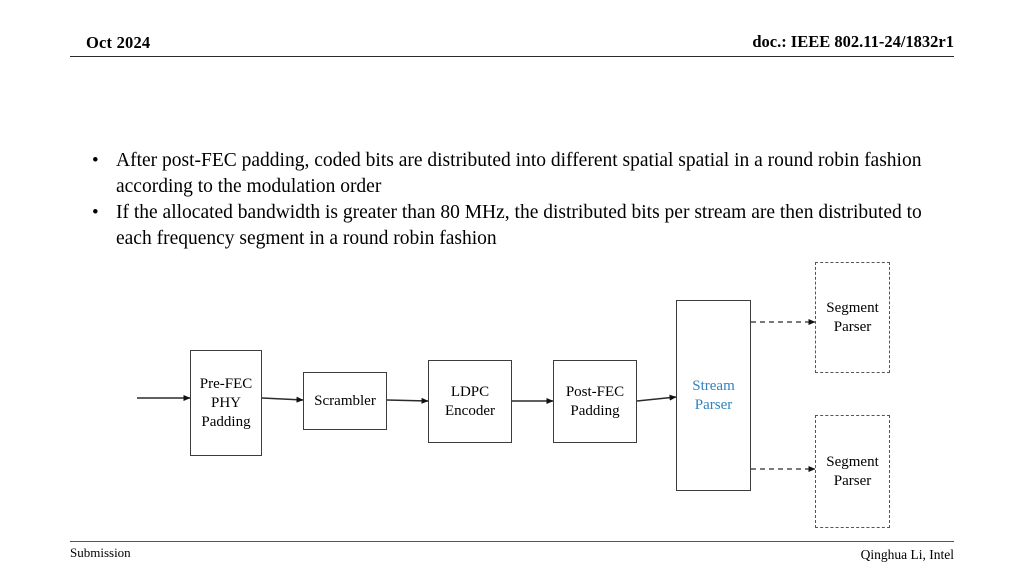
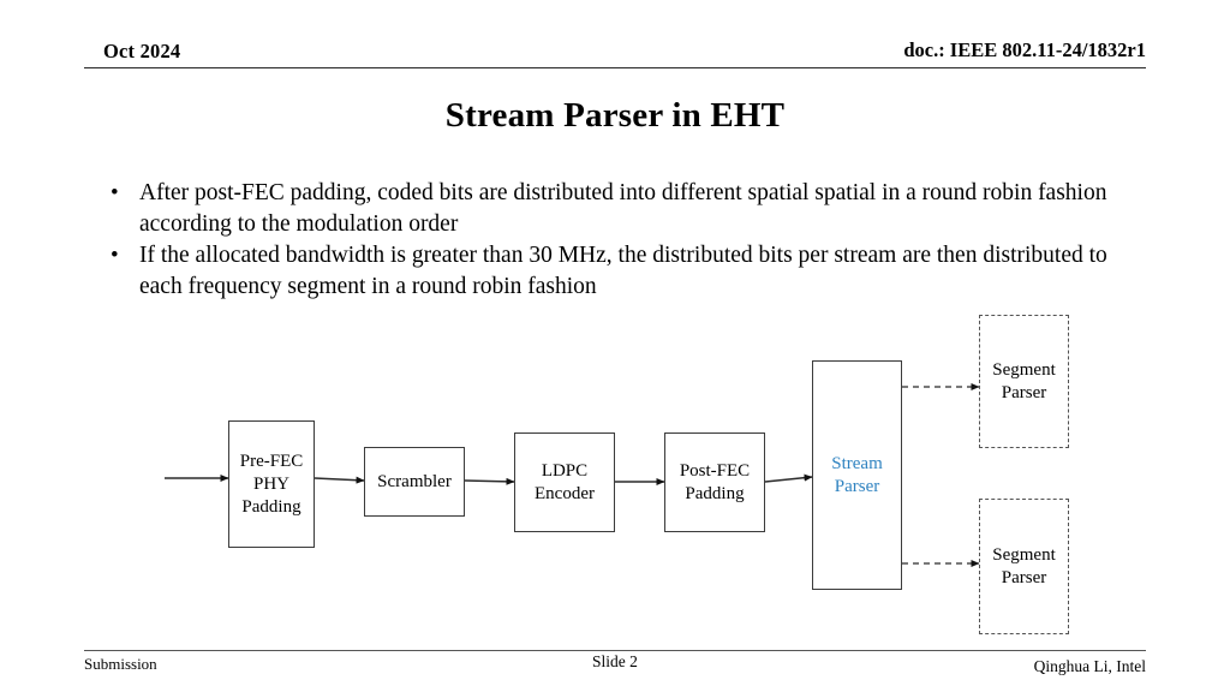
  Oct 2024
  doc.: IEEE 802.11-24/1832r1
+ Stream Parser in EHT
  •
  After post-FEC padding, coded bits are distributed into different spatial spatial in a round robin fashion according to the modulation order
  •
- If the allocated bandwidth is greater than 80 MHz, the distributed bits per stream are then distributed to each frequency segment in a round robin fashion
+ If the allocated bandwidth is greater than 30 MHz, the distributed bits per stream are then distributed to each frequency segment in a round robin fashion
  Pre-FEC
  PHY
  Padding
  Scrambler
  LDPC
  Encoder
  Post-FEC
  Padding
  Stream
  Parser
  Segment
  Parser
  Segment
  Parser
  Submission
+ Slide 2
  Qinghua Li, Intel
